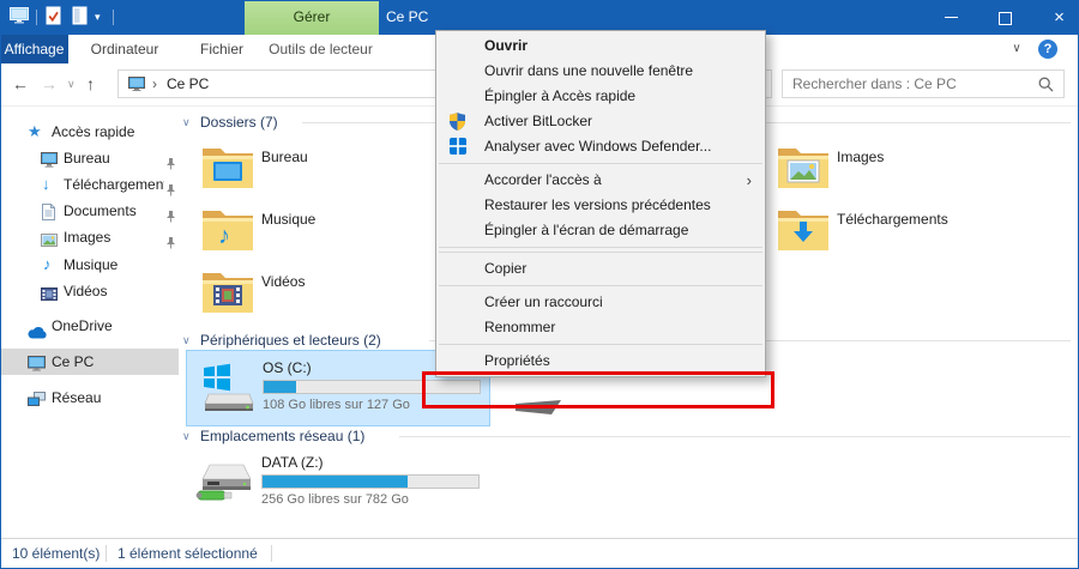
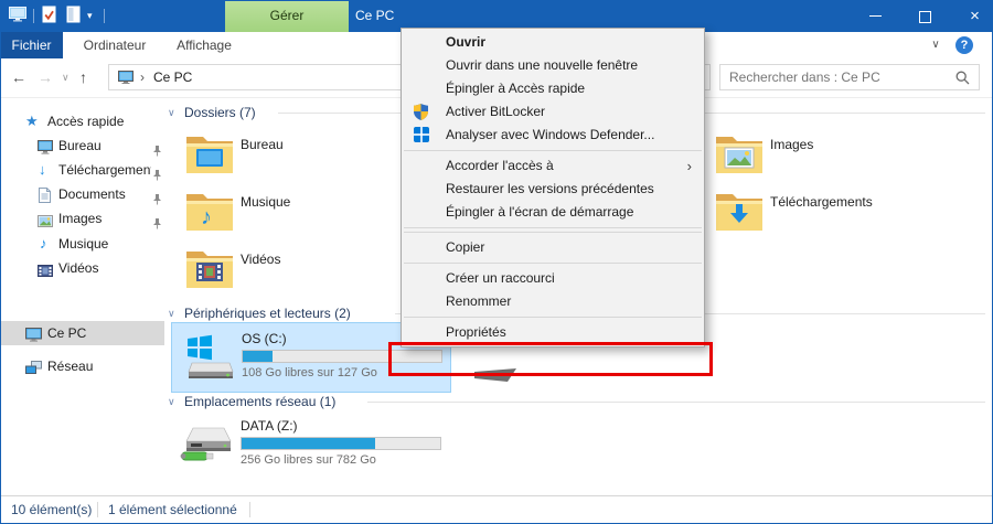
  ▾
  Gérer
  Ce PC
  ×
- Affichage
+ Fichier
  Ordinateur
- Fichier
+ Affichage
- Outils de lecteur
  ∨
  ?
  ←
  →
  ∨
  ↑
  ›
  Ce PC
  Rechercher dans : Ce PC
  ★
  Accès rapide
  Bureau
  ↓
  Téléchargemen
  Documents
  Images
  ♪
  Musique
  Vidéos
- OneDrive
  Ce PC
  Réseau
  ∨
  Dossiers (7)
  Bureau
  ♪
  Musique
  Vidéos
  Images
  Téléchargements
  ∨
  Périphériques et lecteurs (2)
  OS (C:)
  108 Go libres sur 127 Go
  ∨
  Emplacements réseau (1)
  DATA (Z:)
  256 Go libres sur 782 Go
  10 élément(s)
  1 élément sélectionné
  Ouvrir
  Ouvrir dans une nouvelle fenêtre
  Épingler à Accès rapide
  Activer BitLocker
  Analyser avec Windows Defender...
  Accorder l'accès à
  ›
  Restaurer les versions précédentes
  Épingler à l'écran de démarrage
  Copier
  Créer un raccourci
  Renommer
  Propriétés
